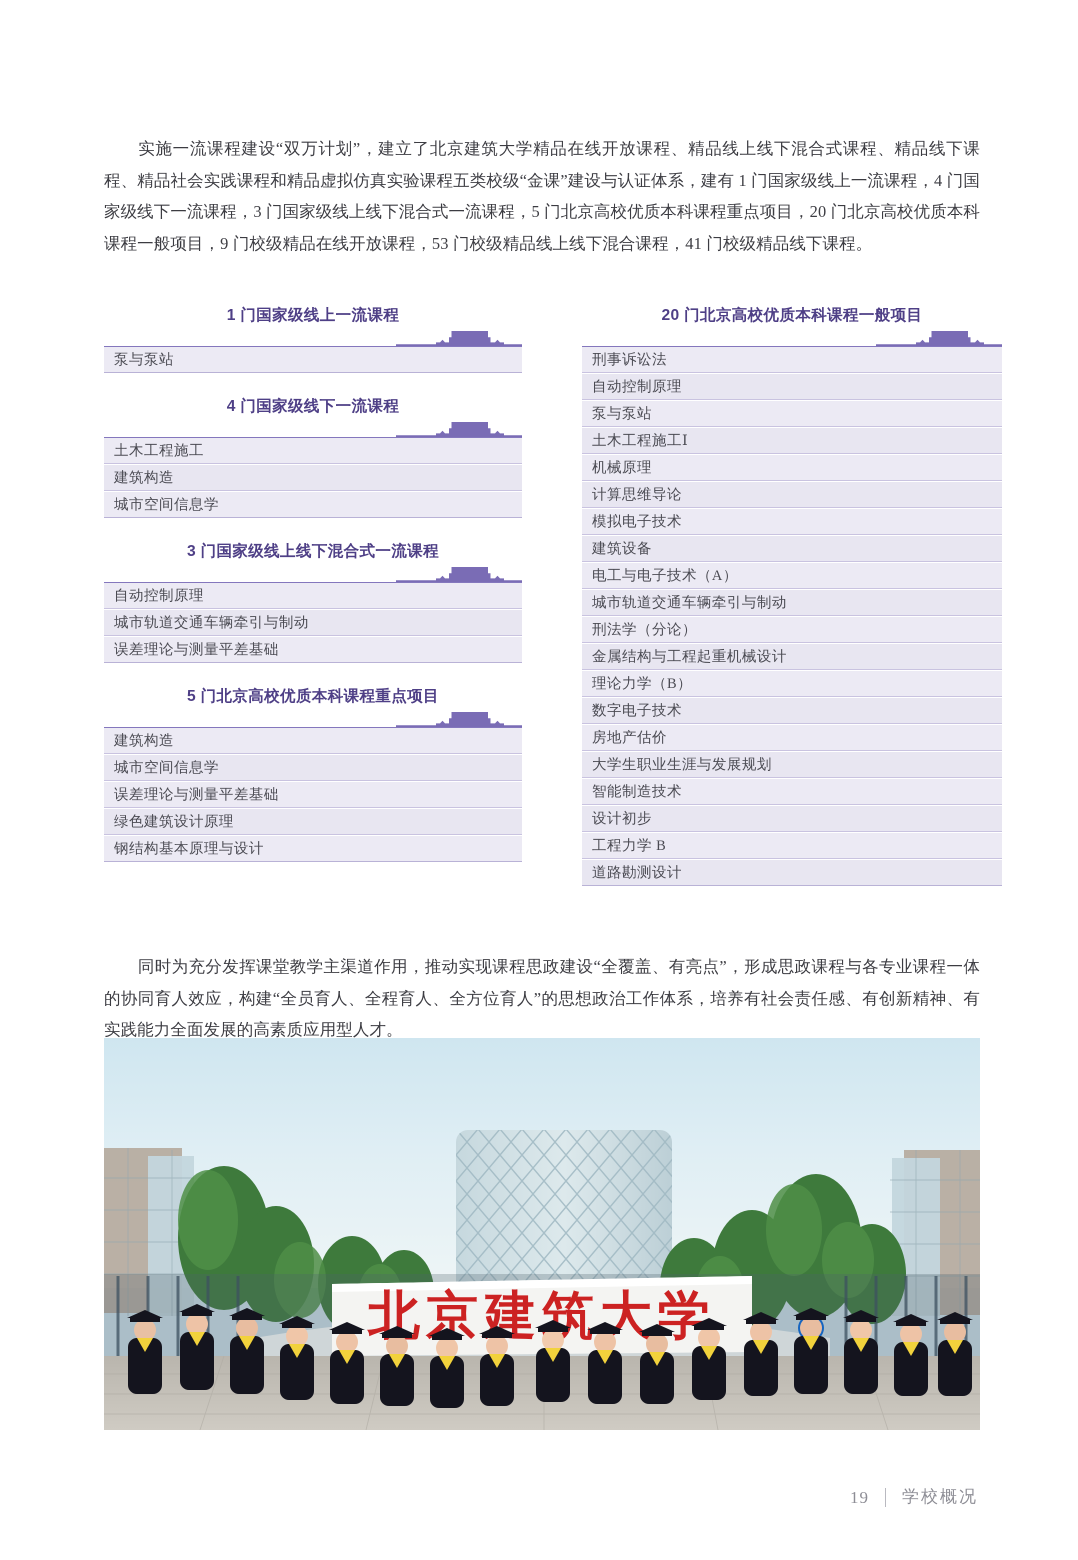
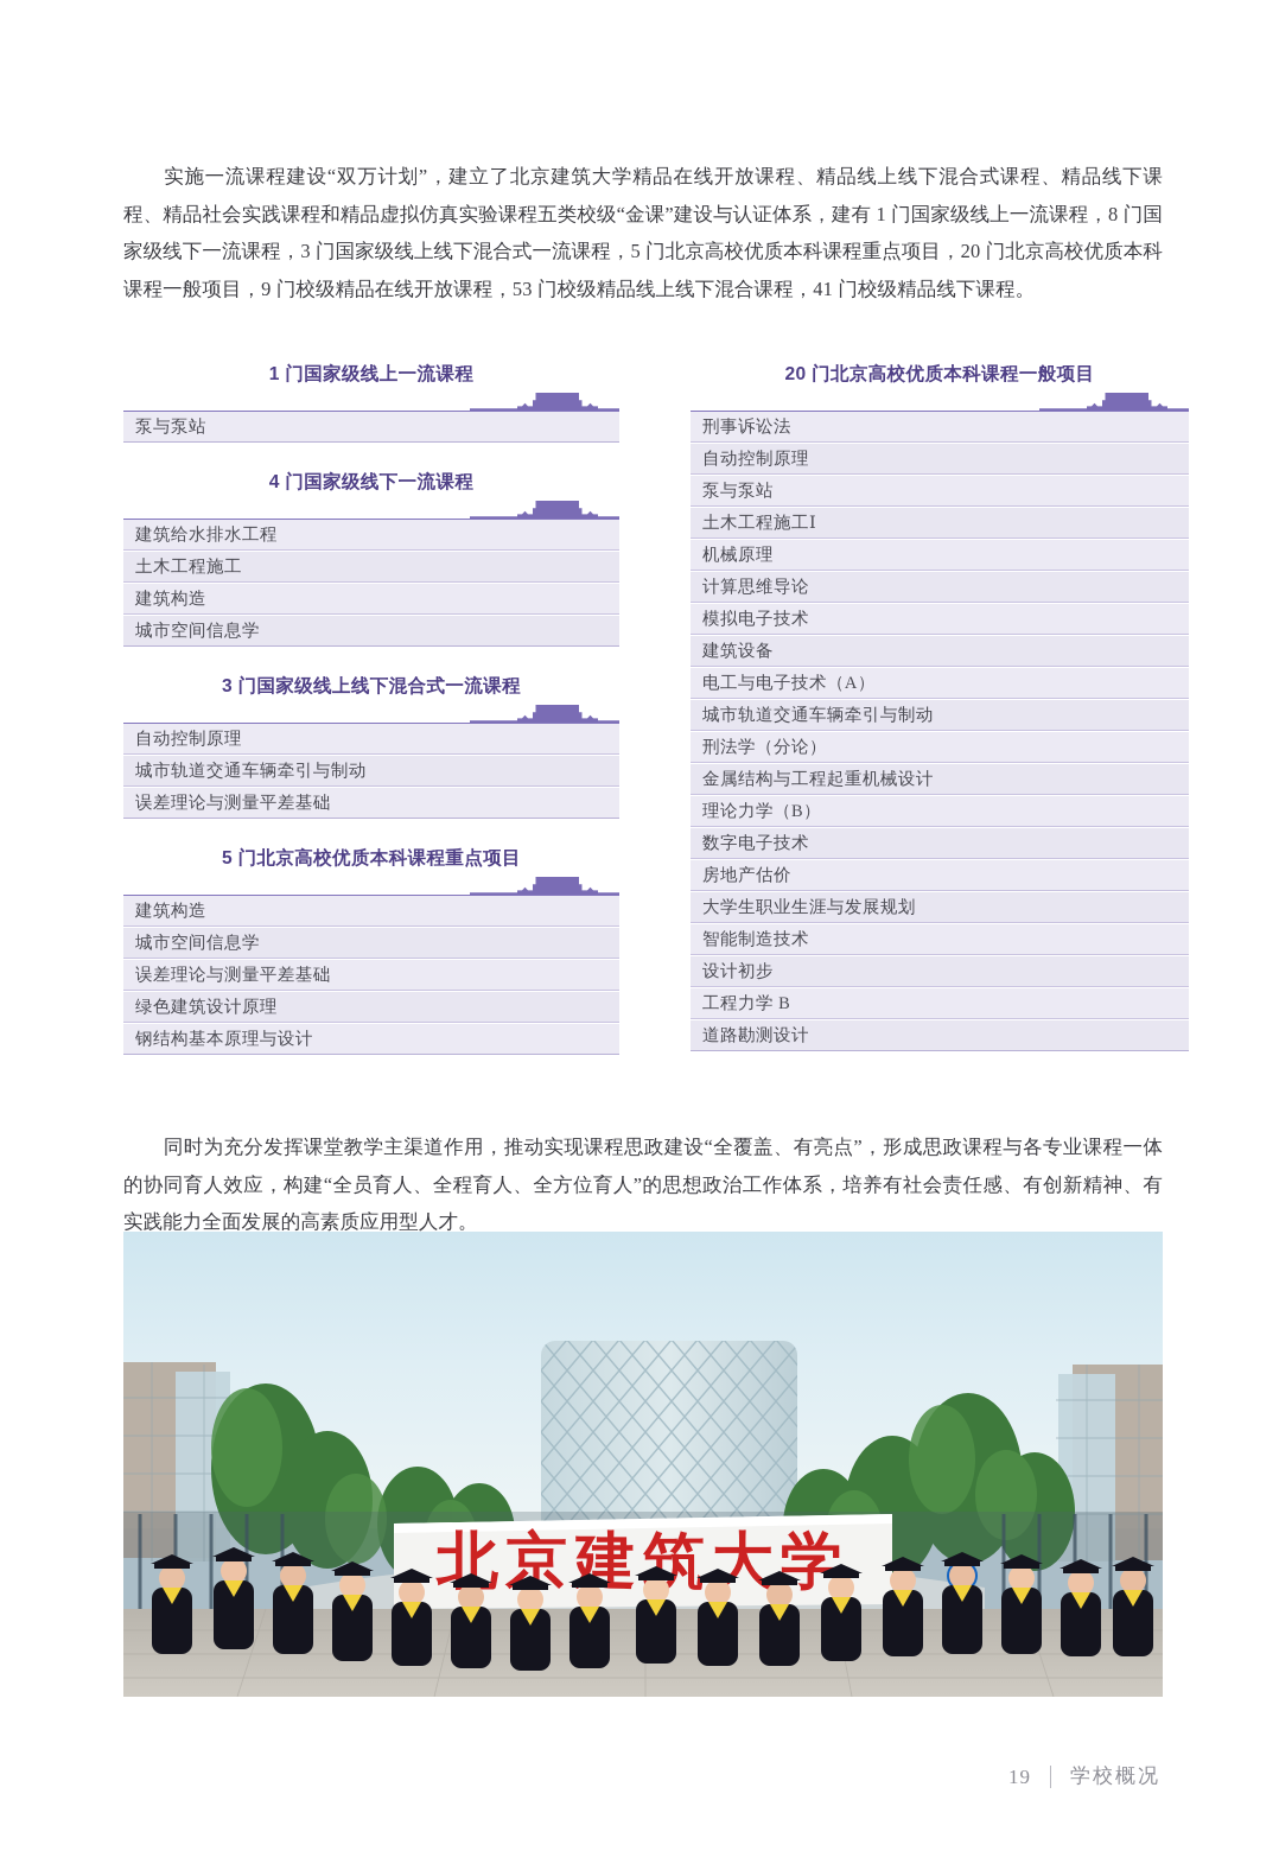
- 实施一流课程建设“双万计划”，建立了北京建筑大学精品在线开放课程、精品线上线下混合式课程、精品线下课程、精品社会实践课程和精品虚拟仿真实验课程五类校级“金课”建设与认证体系，建有 1 门国家级线上一流课程，4 门国家级线下一流课程，3 门国家级线上线下混合式一流课程，5 门北京高校优质本科课程重点项目，20 门北京高校优质本科课程一般项目，9 门校级精品在线开放课程，53 门校级精品线上线下混合课程，41 门校级精品线下课程。
+ 实施一流课程建设“双万计划”，建立了北京建筑大学精品在线开放课程、精品线上线下混合式课程、精品线下课程、精品社会实践课程和精品虚拟仿真实验课程五类校级“金课”建设与认证体系，建有 1 门国家级线上一流课程，8 门国家级线下一流课程，3 门国家级线上线下混合式一流课程，5 门北京高校优质本科课程重点项目，20 门北京高校优质本科课程一般项目，9 门校级精品在线开放课程，53 门校级精品线上线下混合课程，41 门校级精品线下课程。
  1 门国家级线上一流课程
  泵与泵站
  4 门国家级线下一流课程
+ 建筑给水排水工程
  土木工程施工
  建筑构造
  城市空间信息学
  3 门国家级线上线下混合式一流课程
  自动控制原理
  城市轨道交通车辆牵引与制动
  误差理论与测量平差基础
  5 门北京高校优质本科课程重点项目
  建筑构造
  城市空间信息学
  误差理论与测量平差基础
  绿色建筑设计原理
  钢结构基本原理与设计
  20 门北京高校优质本科课程一般项目
  刑事诉讼法
  自动控制原理
  泵与泵站
  土木工程施工Ⅰ
  机械原理
  计算思维导论
  模拟电子技术
  建筑设备
  电工与电子技术（A）
  城市轨道交通车辆牵引与制动
  刑法学（分论）
  金属结构与工程起重机械设计
  理论力学（B）
  数字电子技术
  房地产估价
  大学生职业生涯与发展规划
  智能制造技术
  设计初步
  工程力学 B
  道路勘测设计
  同时为充分发挥课堂教学主渠道作用，推动实现课程思政建设“全覆盖、有亮点”，形成思政课程与各专业课程一体的协同育人效应，构建“全员育人、全程育人、全方位育人”的思想政治工作体系，培养有社会责任感、有创新精神、有实践能力全面发展的高素质应用型人才。
  北京建筑大学
  19
  学校概况
